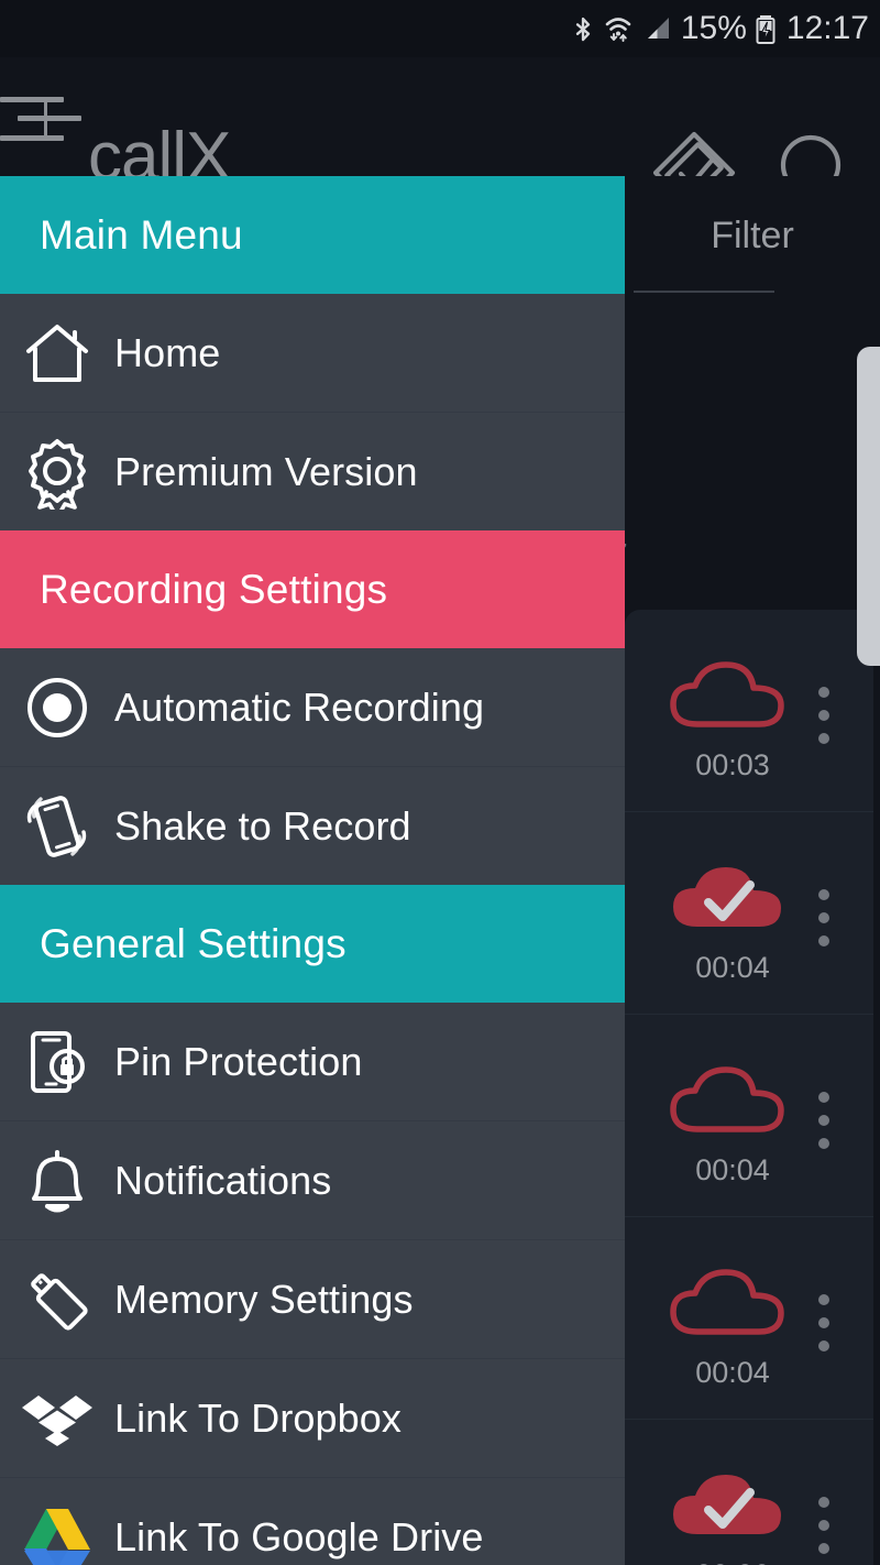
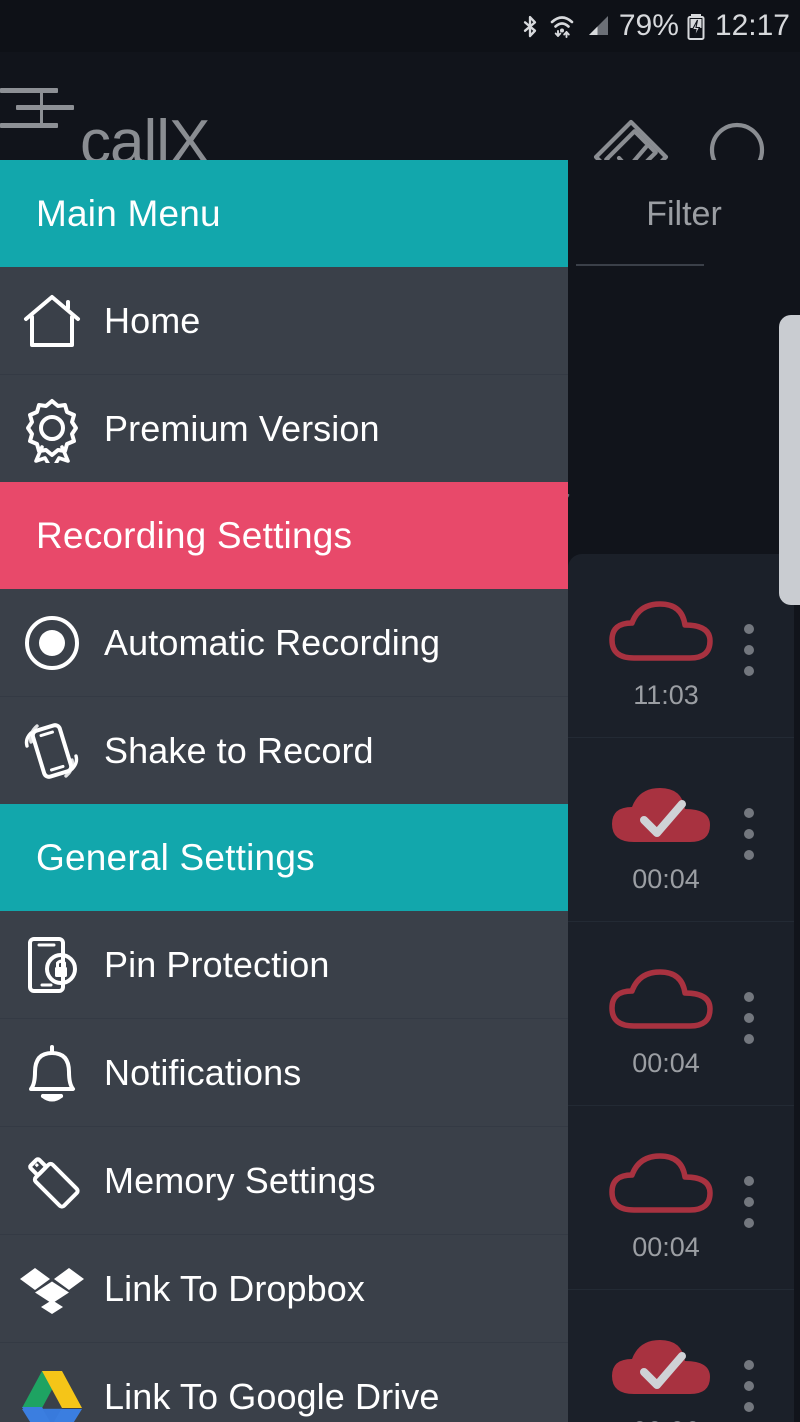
- 15%
+ 79%
  12:17
  callX
  Filter
- 00:03
+ 11:03
  00:04
  00:04
  00:04
  Main Menu
  Home
  Premium Version
  Recording Settings
  Automatic Recording
  Shake to Record
  General Settings
  Pin Protection
  Notifications
  Memory Settings
  Link To Dropbox
  Link To Google Drive
